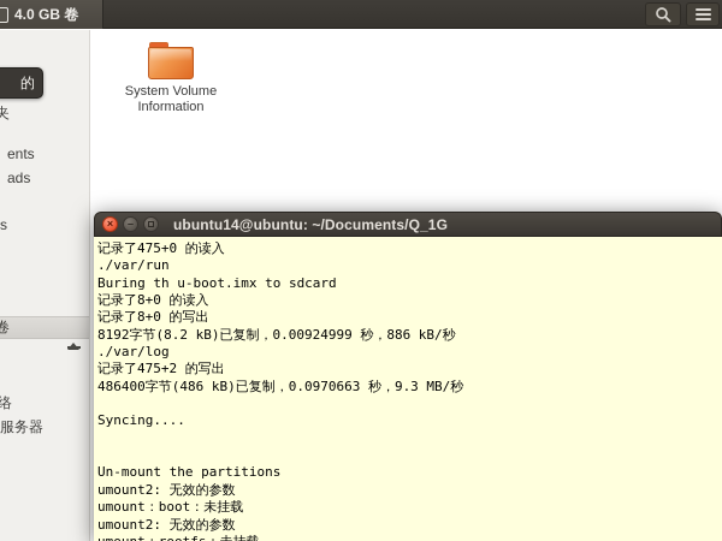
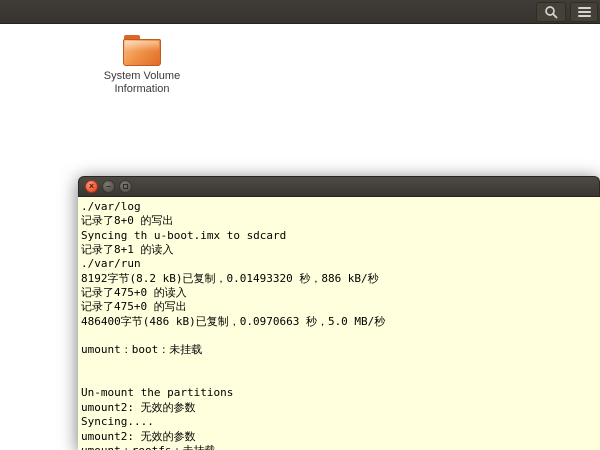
- 4.0 GB 卷
- 的
- 夹
- ents
- ads
- s
- 卷
- 络
- 服务器
  System Volume Information
  ×
  –
- ubuntu14@ubuntu: ~/Documents/Q_1G
- 记录了475+0 的读入
+ ./var/log
- ./var/run
+ 记录了8+0 的写出
- Buring th u-boot.imx to sdcard
+ Syncing th u-boot.imx to sdcard
- 记录了8+0 的读入
+ 记录了8+1 的读入
- 记录了8+0 的写出
+ ./var/run
- 8192字节(8.2 kB)已复制，0.00924999 秒，886 kB/秒
+ 8192字节(8.2 kB)已复制，0.01493320 秒，886 kB/秒
- ./var/log
+ 记录了475+0 的读入
- 记录了475+2 的写出
+ 记录了475+0 的写出
- 486400字节(486 kB)已复制，0.0970663 秒，9.3 MB/秒
+ 486400字节(486 kB)已复制，0.0970663 秒，5.0 MB/秒
- Syncing....
+ umount：boot：未挂载
  Un-mount the partitions
  umount2: 无效的参数
- umount：boot：未挂载
+ Syncing....
  umount2: 无效的参数
